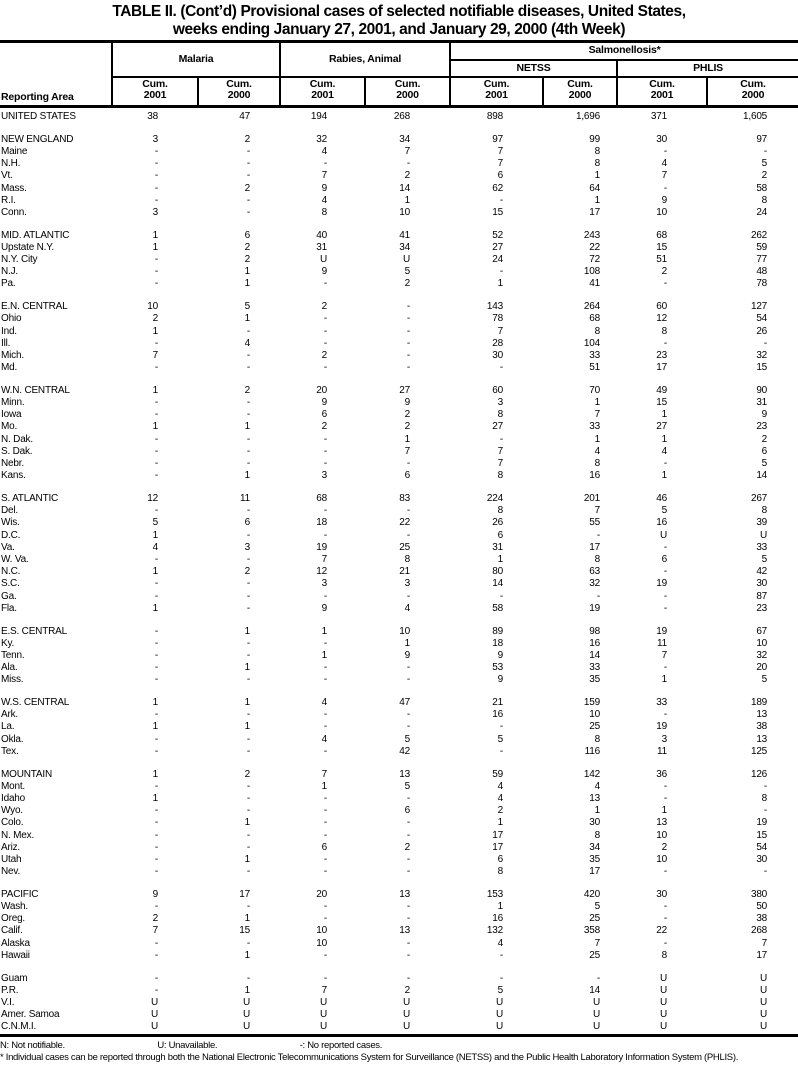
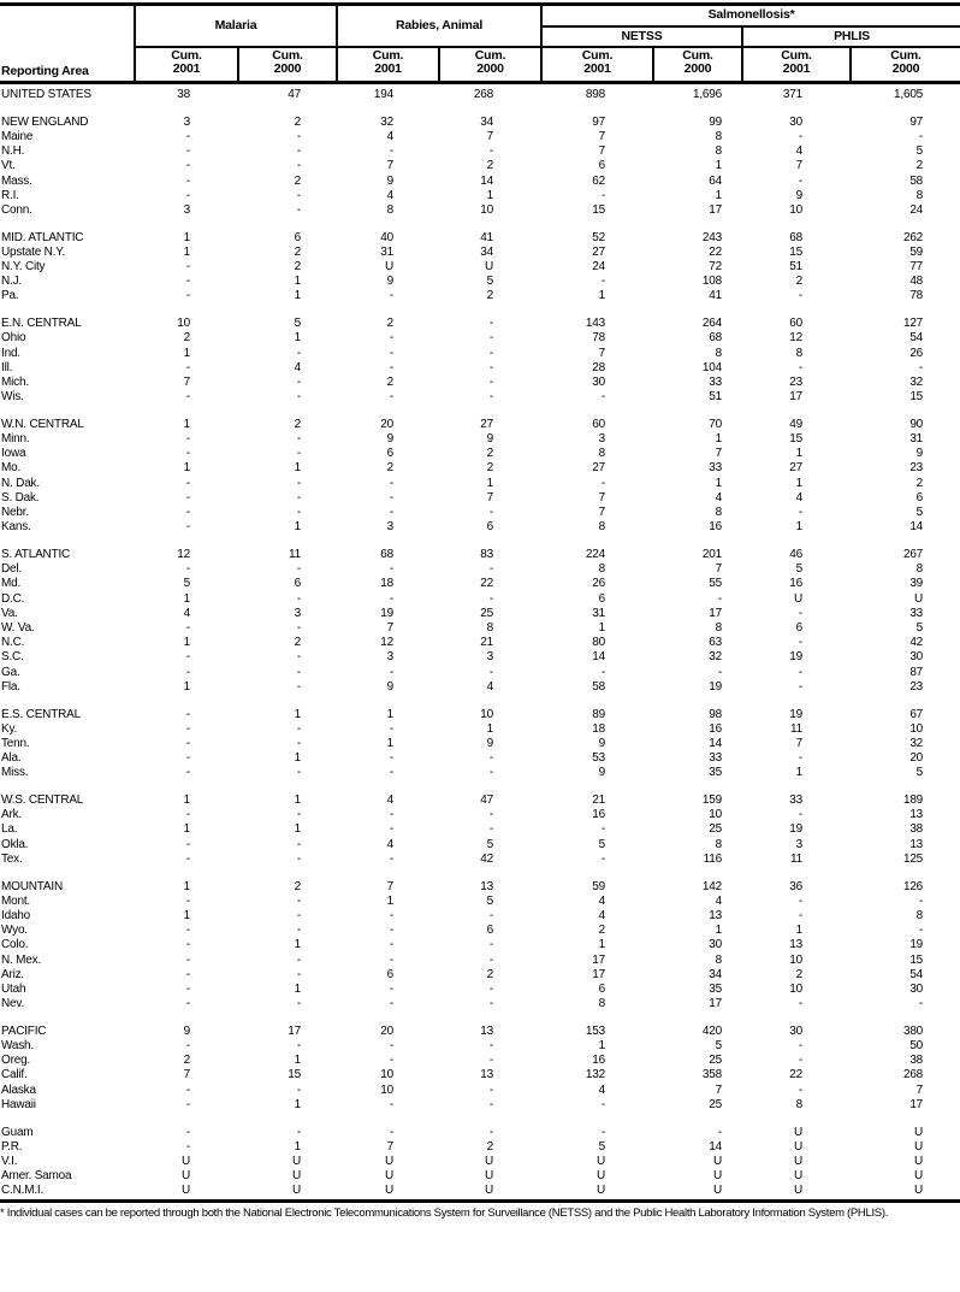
- TABLE II. (Cont’d) Provisional cases of selected notifiable diseases, United States,
- weeks ending January 27, 2001, and January 29, 2000 (4th Week)
  Reporting Area	Malaria	Rabies, Animal	Salmonellosis*
  NETSS	PHLIS
  Cum.2001	Cum.2000	Cum.2001	Cum.2000	Cum.2001	Cum.2000	Cum.2001	Cum.2000
  UNITED STATES	38	47	194	268	898	1,696	371	1,605
  NEW ENGLAND	3	2	32	34	97	99	30	97
  Maine	-	-	4	7	7	8	-	-
  N.H.	-	-	-	-	7	8	4	5
  Vt.	-	-	7	2	6	1	7	2
  Mass.	-	2	9	14	62	64	-	58
  R.I.	-	-	4	1	-	1	9	8
  Conn.	3	-	8	10	15	17	10	24
  MID. ATLANTIC	1	6	40	41	52	243	68	262
  Upstate N.Y.	1	2	31	34	27	22	15	59
  N.Y. City	-	2	U	U	24	72	51	77
  N.J.	-	1	9	5	-	108	2	48
  Pa.	-	1	-	2	1	41	-	78
  E.N. CENTRAL	10	5	2	-	143	264	60	127
  Ohio	2	1	-	-	78	68	12	54
  Ind.	1	-	-	-	7	8	8	26
  Ill.	-	4	-	-	28	104	-	-
  Mich.	7	-	2	-	30	33	23	32
- Md.	-	-	-	-	-	51	17	15
+ Wis.	-	-	-	-	-	51	17	15
  W.N. CENTRAL	1	2	20	27	60	70	49	90
  Minn.	-	-	9	9	3	1	15	31
  Iowa	-	-	6	2	8	7	1	9
  Mo.	1	1	2	2	27	33	27	23
  N. Dak.	-	-	-	1	-	1	1	2
  S. Dak.	-	-	-	7	7	4	4	6
  Nebr.	-	-	-	-	7	8	-	5
  Kans.	-	1	3	6	8	16	1	14
  S. ATLANTIC	12	11	68	83	224	201	46	267
  Del.	-	-	-	-	8	7	5	8
- Wis.	5	6	18	22	26	55	16	39
+ Md.	5	6	18	22	26	55	16	39
  D.C.	1	-	-	-	6	-	U	U
  Va.	4	3	19	25	31	17	-	33
  W. Va.	-	-	7	8	1	8	6	5
  N.C.	1	2	12	21	80	63	-	42
  S.C.	-	-	3	3	14	32	19	30
  Ga.	-	-	-	-	-	-	-	87
  Fla.	1	-	9	4	58	19	-	23
  E.S. CENTRAL	-	1	1	10	89	98	19	67
  Ky.	-	-	-	1	18	16	11	10
  Tenn.	-	-	1	9	9	14	7	32
  Ala.	-	1	-	-	53	33	-	20
  Miss.	-	-	-	-	9	35	1	5
  W.S. CENTRAL	1	1	4	47	21	159	33	189
  Ark.	-	-	-	-	16	10	-	13
  La.	1	1	-	-	-	25	19	38
  Okla.	-	-	4	5	5	8	3	13
  Tex.	-	-	-	42	-	116	11	125
  MOUNTAIN	1	2	7	13	59	142	36	126
  Mont.	-	-	1	5	4	4	-	-
  Idaho	1	-	-	-	4	13	-	8
  Wyo.	-	-	-	6	2	1	1	-
  Colo.	-	1	-	-	1	30	13	19
  N. Mex.	-	-	-	-	17	8	10	15
  Ariz.	-	-	6	2	17	34	2	54
  Utah	-	1	-	-	6	35	10	30
  Nev.	-	-	-	-	8	17	-	-
  PACIFIC	9	17	20	13	153	420	30	380
  Wash.	-	-	-	-	1	5	-	50
  Oreg.	2	1	-	-	16	25	-	38
  Calif.	7	15	10	13	132	358	22	268
  Alaska	-	-	10	-	4	7	-	7
  Hawaii	-	1	-	-	-	25	8	17
  Guam	-	-	-	-	-	-	U	U
  P.R.	-	1	7	2	5	14	U	U
  V.I.	U	U	U	U	U	U	U	U
  Amer. Samoa	U	U	U	U	U	U	U	U
  C.N.M.I.	U	U	U	U	U	U	U	U
- N: Not notifiable. U: Unavailable. -: No reported cases.
  * Individual cases can be reported through both the National Electronic Telecommunications System for Surveillance (NETSS) and the Public Health Laboratory Information System (PHLIS).
